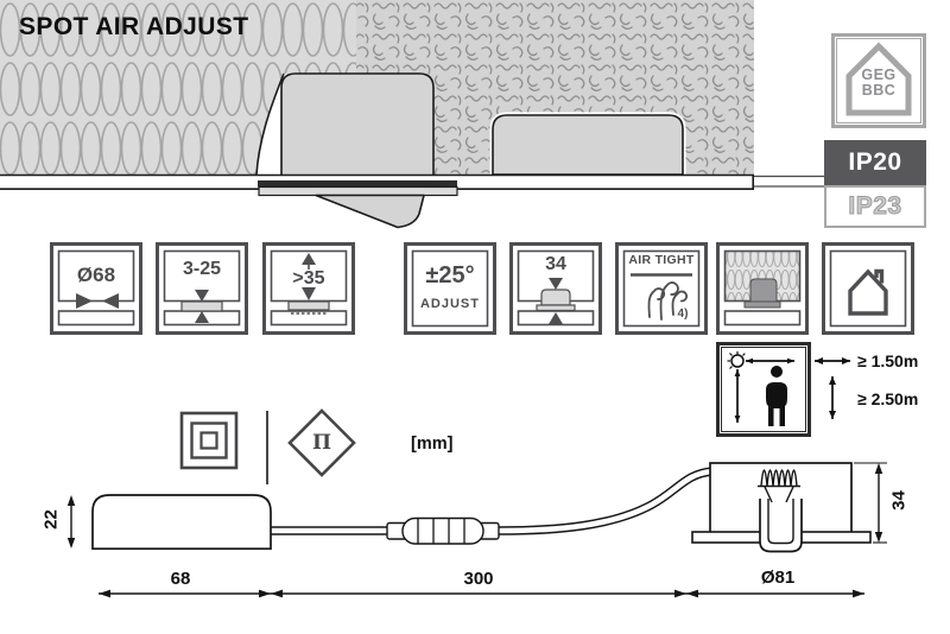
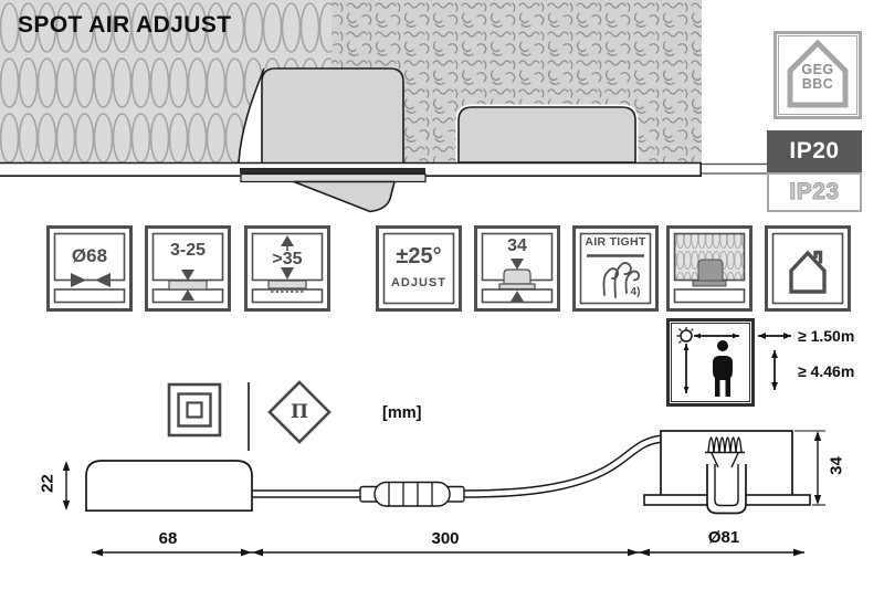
  SPOT AIR ADJUST
  GEG
  BBC
  IP20
  IP23
  Ø68
  3-25
  >35
  ±25°
  ADJUST
  34
  AIR TIGHT
  4)
  ≥ 1.50m
- ≥ 2.50m
+ ≥ 4.46m
  Π
  [mm]
  68
  300
  Ø81
